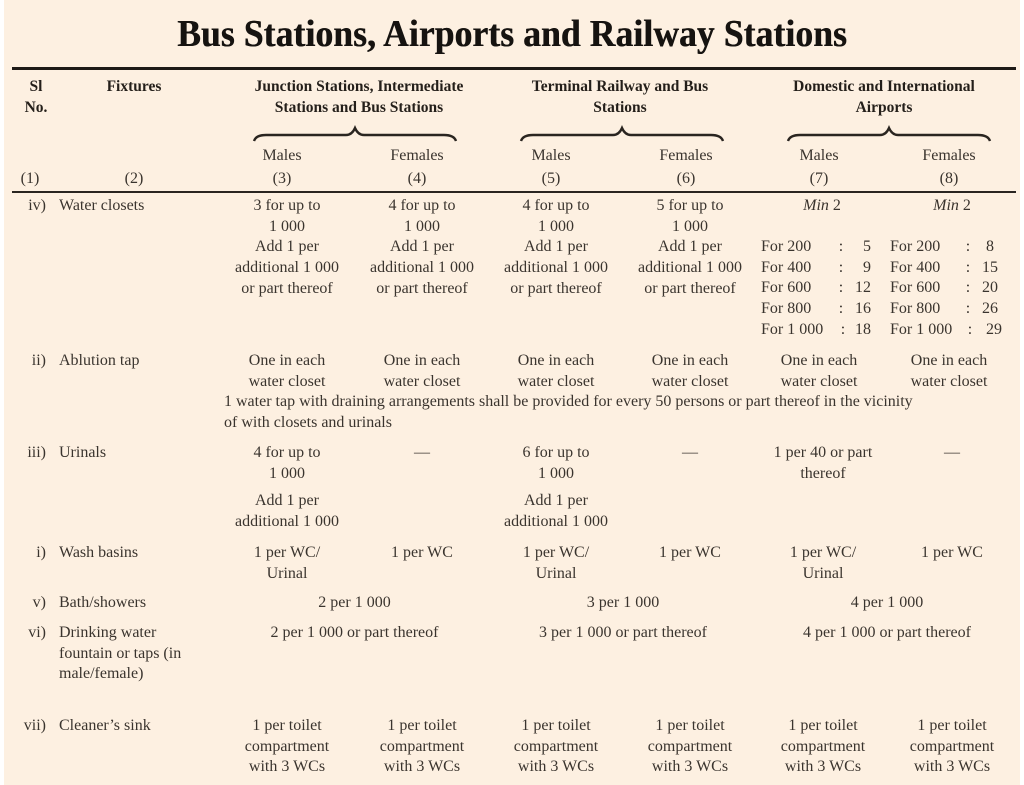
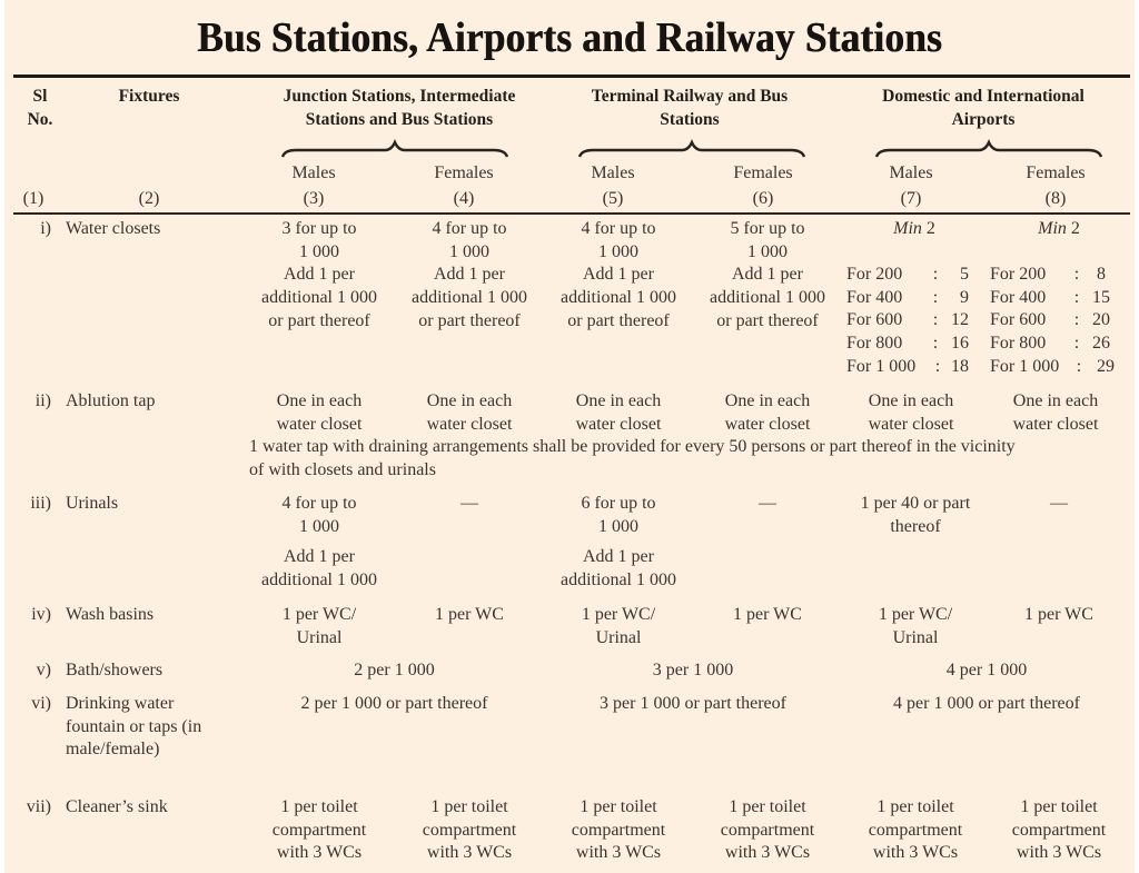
  Bus Stations, Airports and Railway Stations
  Sl
  No.
  Fixtures
  Junction Stations, Intermediate
  Stations and Bus Stations
  Terminal Railway and Bus
  Stations
  Domestic and International
  Airports
  Males
  Females
  Males
  Females
  Males
  Females
  (1)
  (2)
  (3)
  (4)
  (5)
  (6)
  (7)
  (8)
- iv)
+ i)
  Water closets
  3 for up to
  1 000
  Add 1 per
  additional 1 000
  or part thereof
  4 for up to
  1 000
  Add 1 per
  additional 1 000
  or part thereof
  4 for up to
  1 000
  Add 1 per
  additional 1 000
  or part thereof
  5 for up to
  1 000
  Add 1 per
  additional 1 000
  or part thereof
  Min 2
  For 200
  :
  5
  For 400
  :
  9
  For 600
  :
  12
  For 800
  :
  16
  For 1 000
  :
  18
  Min 2
  For 200
  :
  8
  For 400
  :
  15
  For 600
  :
  20
  For 800
  :
  26
  For 1 000
  :
  29
  ii)
  Ablution tap
  One in each
  water closet
  One in each
  water closet
  One in each
  water closet
  One in each
  water closet
  One in each
  water closet
  One in each
  water closet
  1 water tap with draining arrangements shall be provided for every 50 persons or part thereof in the vicinity
  of with closets and urinals
  iii)
  Urinals
  4 for up to
  1 000
  Add 1 per
  additional 1 000
  —
  6 for up to
  1 000
  Add 1 per
  additional 1 000
  —
  1 per 40 or part
  thereof
  —
- i)
+ iv)
  Wash basins
  1 per WC/
  Urinal
  1 per WC
  1 per WC/
  Urinal
  1 per WC
  1 per WC/
  Urinal
  1 per WC
  v)
  Bath/showers
  2 per 1 000
  3 per 1 000
  4 per 1 000
  vi)
  Drinking water
  fountain or taps (in
  male/female)
  2 per 1 000 or part thereof
  3 per 1 000 or part thereof
  4 per 1 000 or part thereof
  vii)
  Cleaner’s sink
  1 per toilet
  compartment
  with 3 WCs
  1 per toilet
  compartment
  with 3 WCs
  1 per toilet
  compartment
  with 3 WCs
  1 per toilet
  compartment
  with 3 WCs
  1 per toilet
  compartment
  with 3 WCs
  1 per toilet
  compartment
  with 3 WCs
